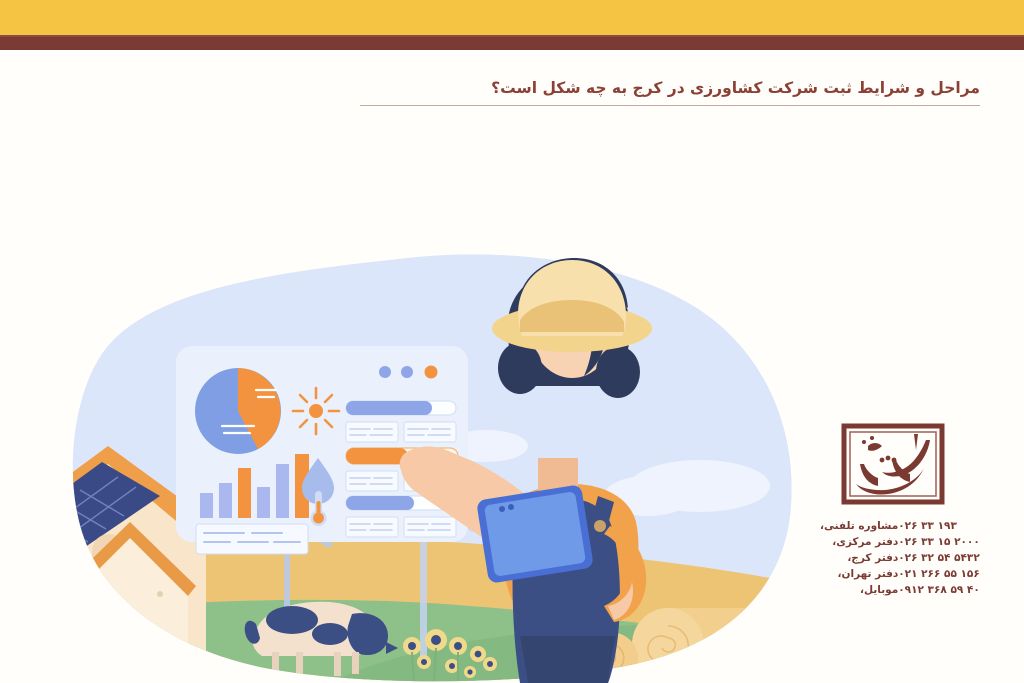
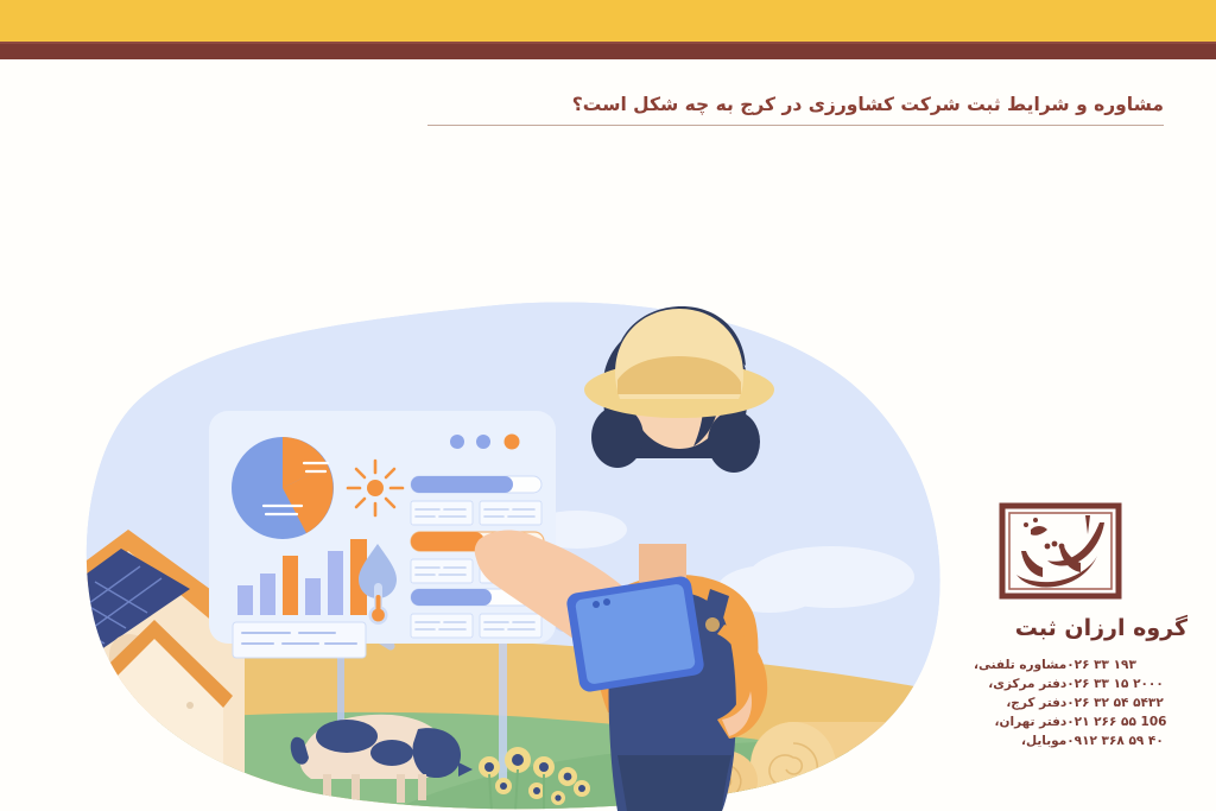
- مراحل و شرایط ثبت شرکت کشاورزی در کرج به چه شکل است؟
+ مشاوره و شرایط ثبت شرکت کشاورزی در کرج به چه شکل است؟
+ گروه ارزان ثبت
  ۱۹۳ ۳۳ ۰۲۶	مشاوره تلفنی،
  ۲۰۰۰ ۱۵ ۳۳ ۰۲۶	دفتر مرکزی،
  ۵۴۳۲ ۵۴ ۳۲ ۰۲۶	دفتر کرج،
- ۱۵۶ ۵۵ ۲۶۶ ۰۲۱	دفتر تهران،
+ 106 ۵۵ ۲۶۶ ۰۲۱	دفتر تهران،
  ۴۰ ۵۹ ۳۶۸ ۰۹۱۲	موبایل،
